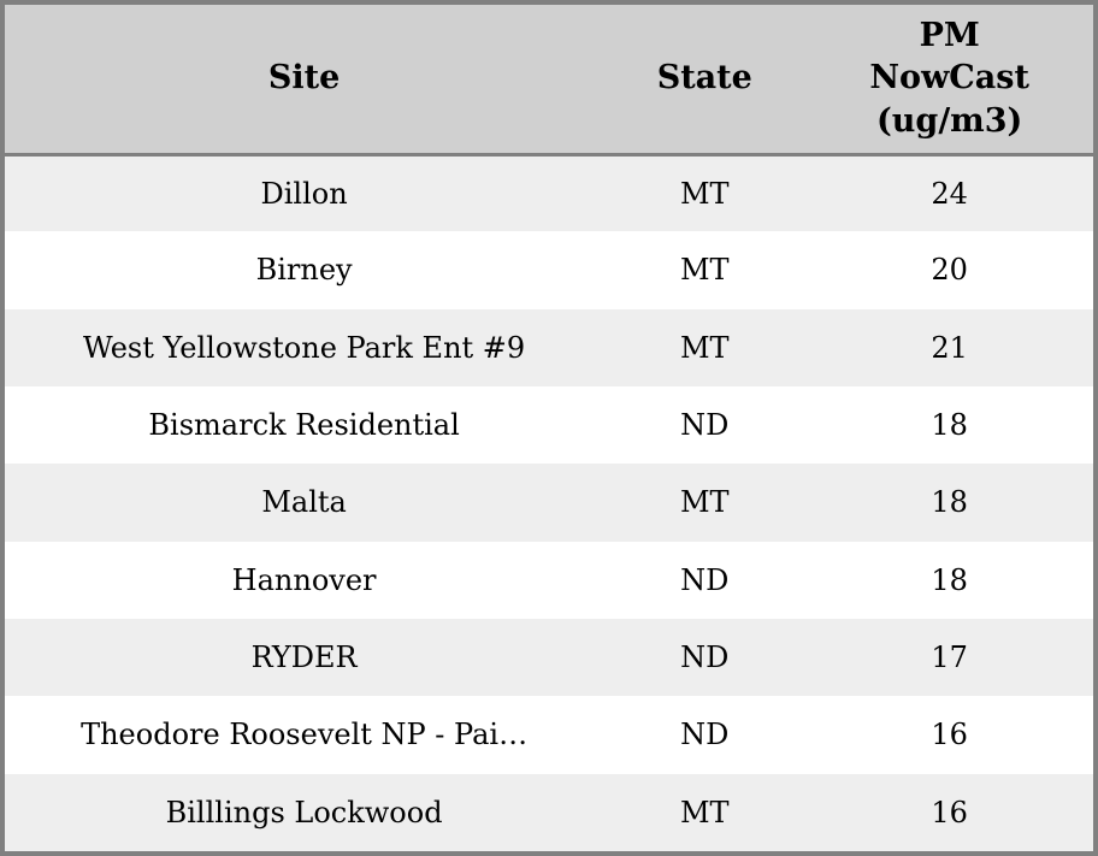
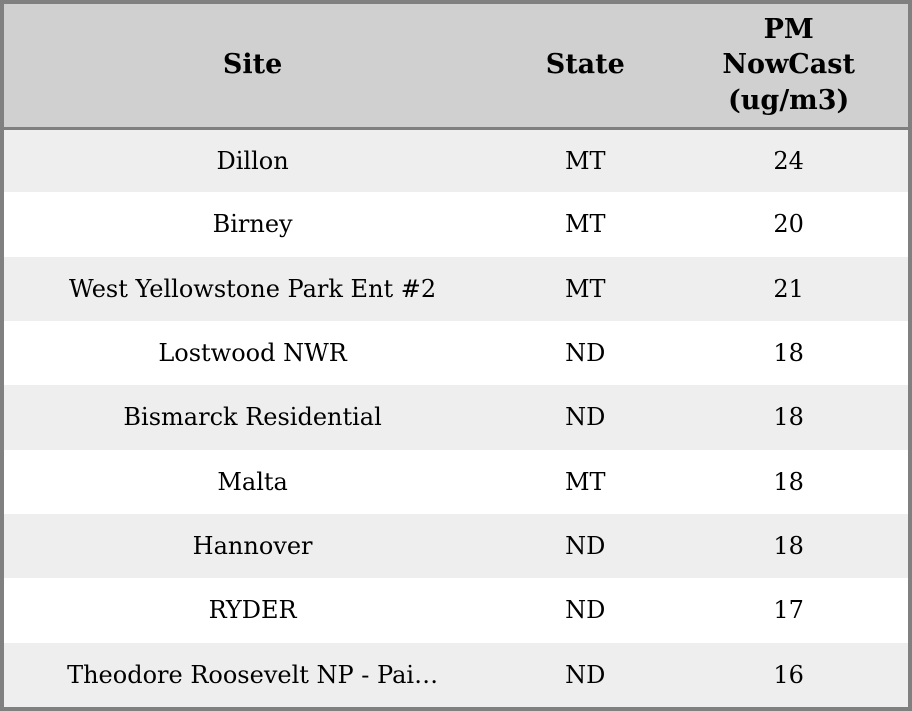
  Site	State	PM NowCast (ug/m3)
  Dillon	MT	24
  Birney	MT	20
- West Yellowstone Park Ent #9	MT	21
+ West Yellowstone Park Ent #2	MT	21
+ Lostwood NWR	ND	18
  Bismarck Residential	ND	18
  Malta	MT	18
  Hannover	ND	18
  RYDER	ND	17
  Theodore Roosevelt NP - Pai…	ND	16
- Billlings Lockwood	MT	16
